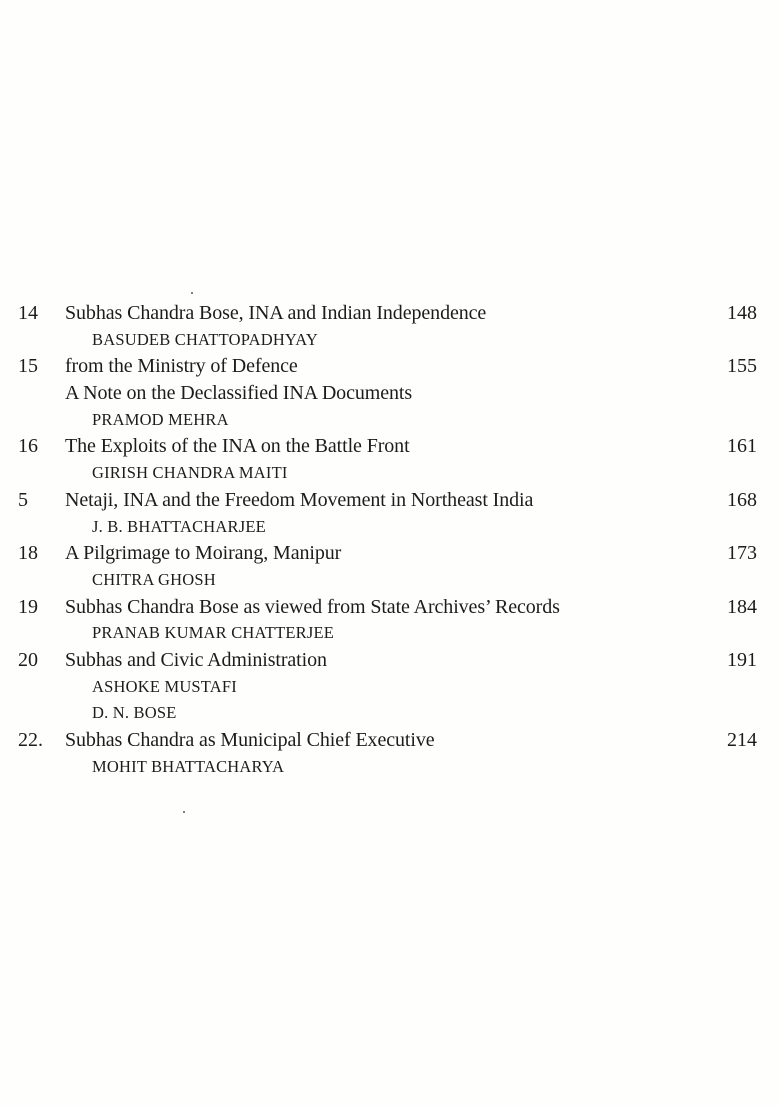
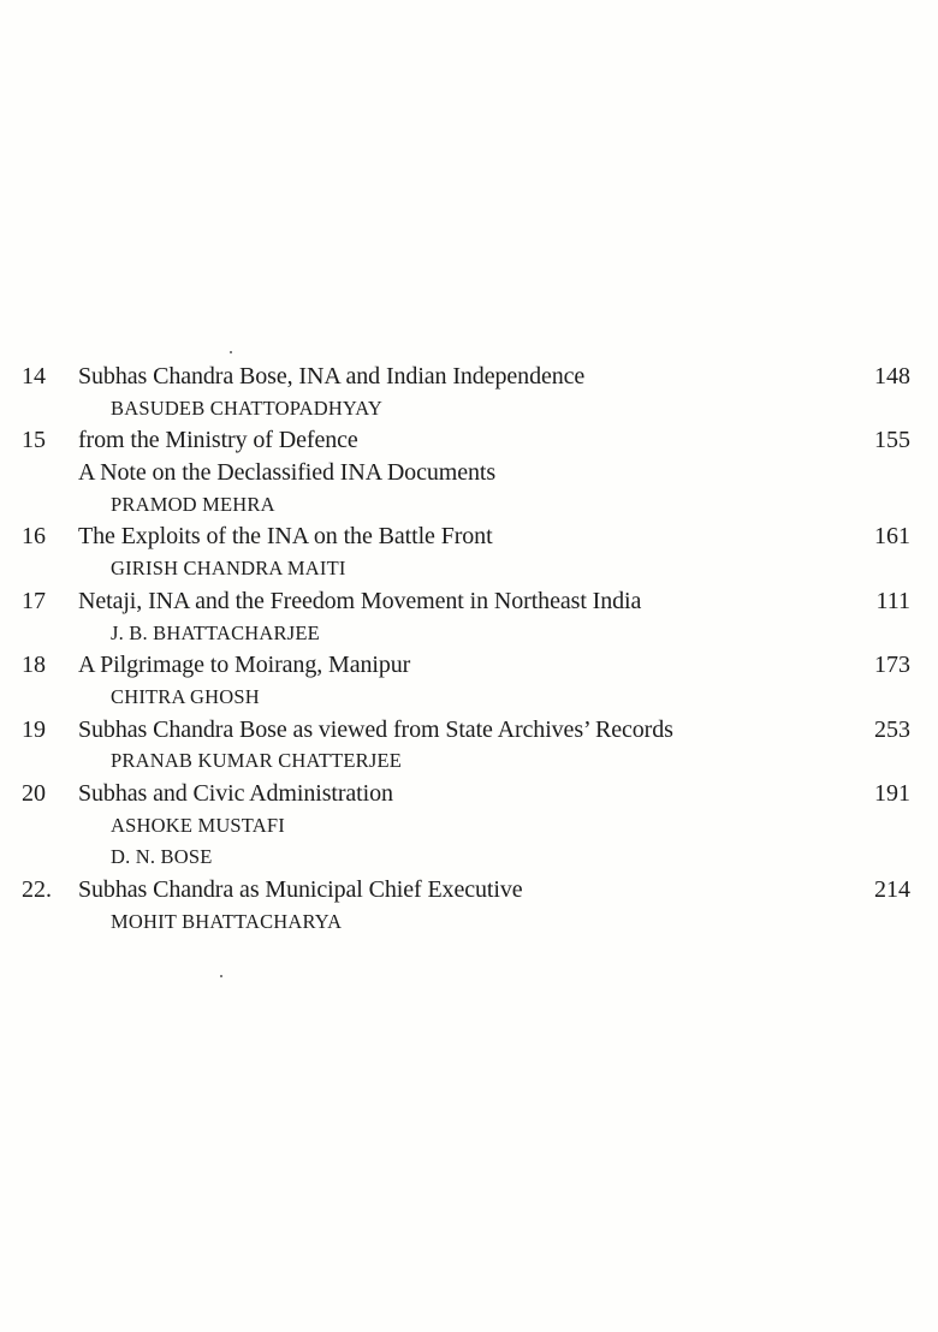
  14
  Subhas Chandra Bose, INA and Indian Independence
  148
  BASUDEB CHATTOPADHYAY
  15
  from the Ministry of Defence
  155
  A Note on the Declassified INA Documents
  PRAMOD MEHRA
  16
  The Exploits of the INA on the Battle Front
  161
  GIRISH CHANDRA MAITI
- 5
+ 17
  Netaji, INA and the Freedom Movement in Northeast India
- 168
+ 111
  J. B. BHATTACHARJEE
  18
  A Pilgrimage to Moirang, Manipur
  173
  CHITRA GHOSH
  19
  Subhas Chandra Bose as viewed from State Archives’ Records
- 184
+ 253
  PRANAB KUMAR CHATTERJEE
  20
  Subhas and Civic Administration
  191
  ASHOKE MUSTAFI
  D. N. BOSE
  22.
  Subhas Chandra as Municipal Chief Executive
  214
  MOHIT BHATTACHARYA
